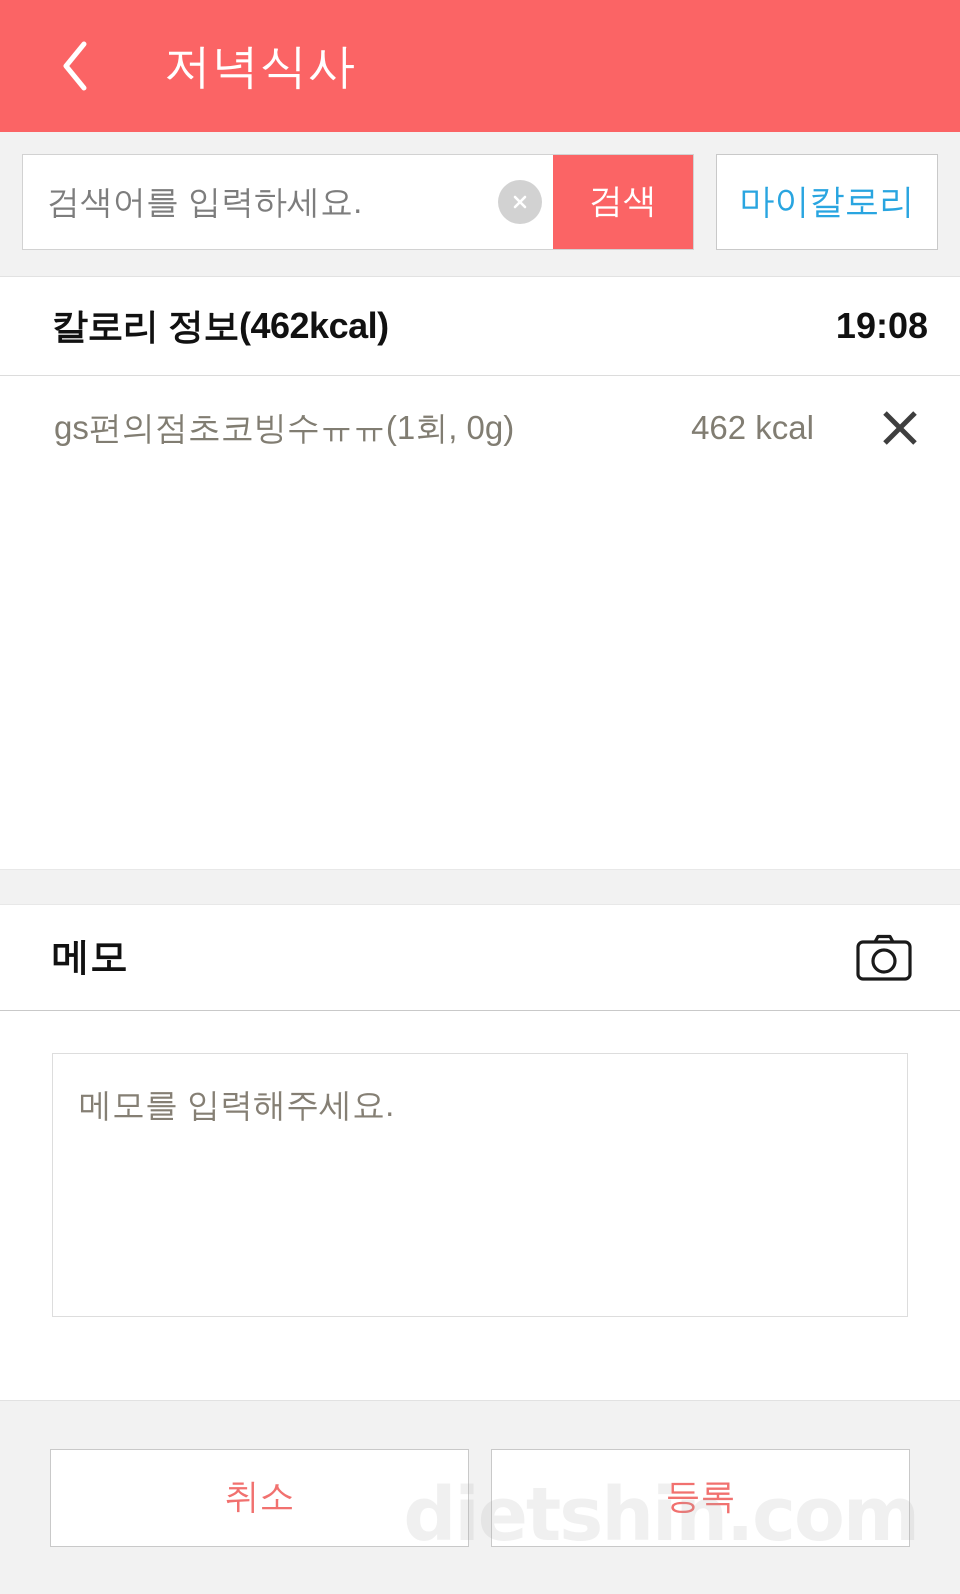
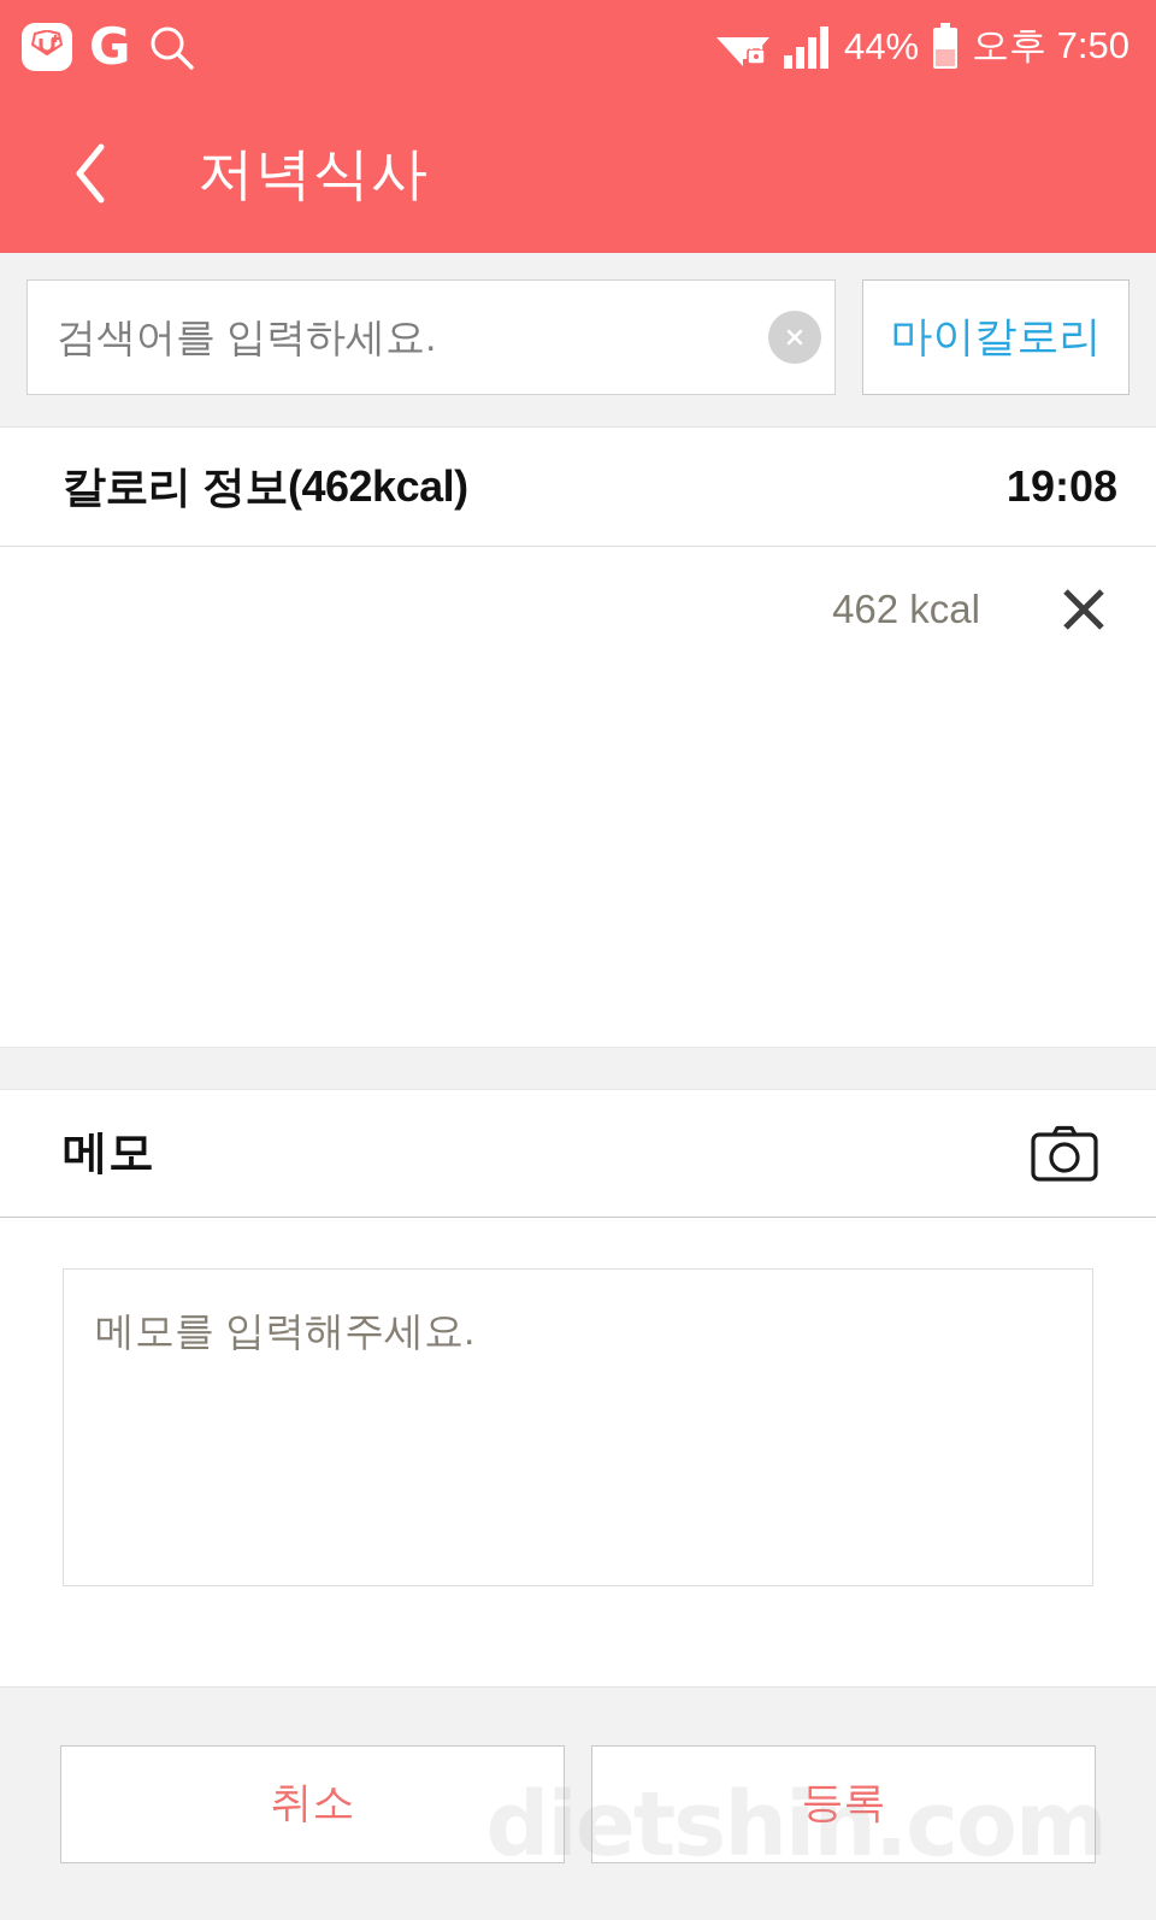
+ G
+ 44%
+ 오후 7:50
  저녁식사
  검색어를 입력하세요.
- 검색
  마이칼로리
  칼로리 정보(462kcal)
  19:08
- gs편의점초코빙수ㅠㅠ(1회, 0g)
  462 kcal
  메모
  메모를 입력해주세요.
  취소
  등록
  dietshin.com
